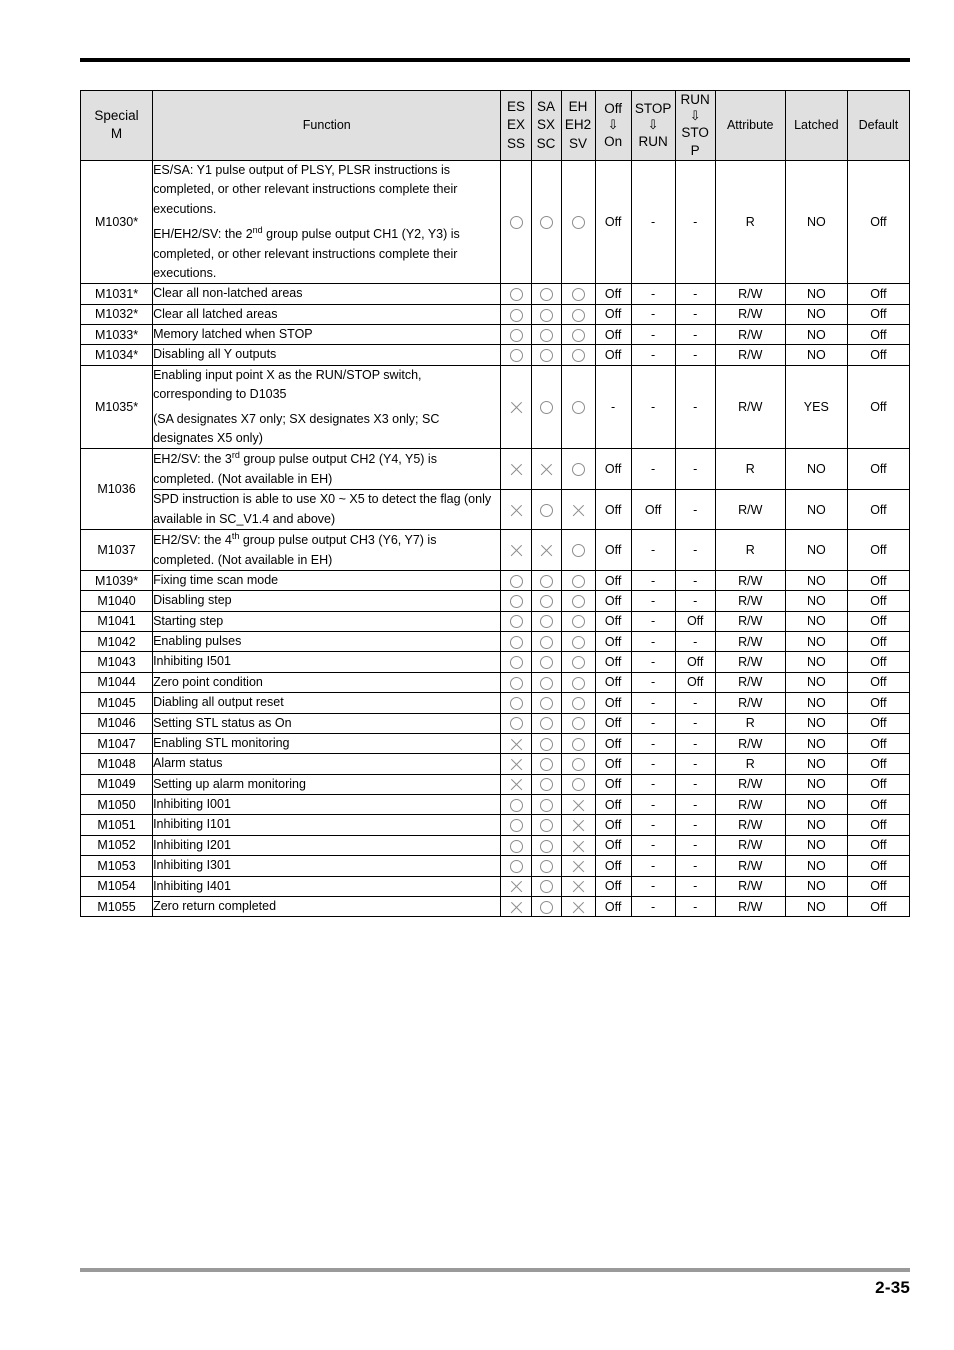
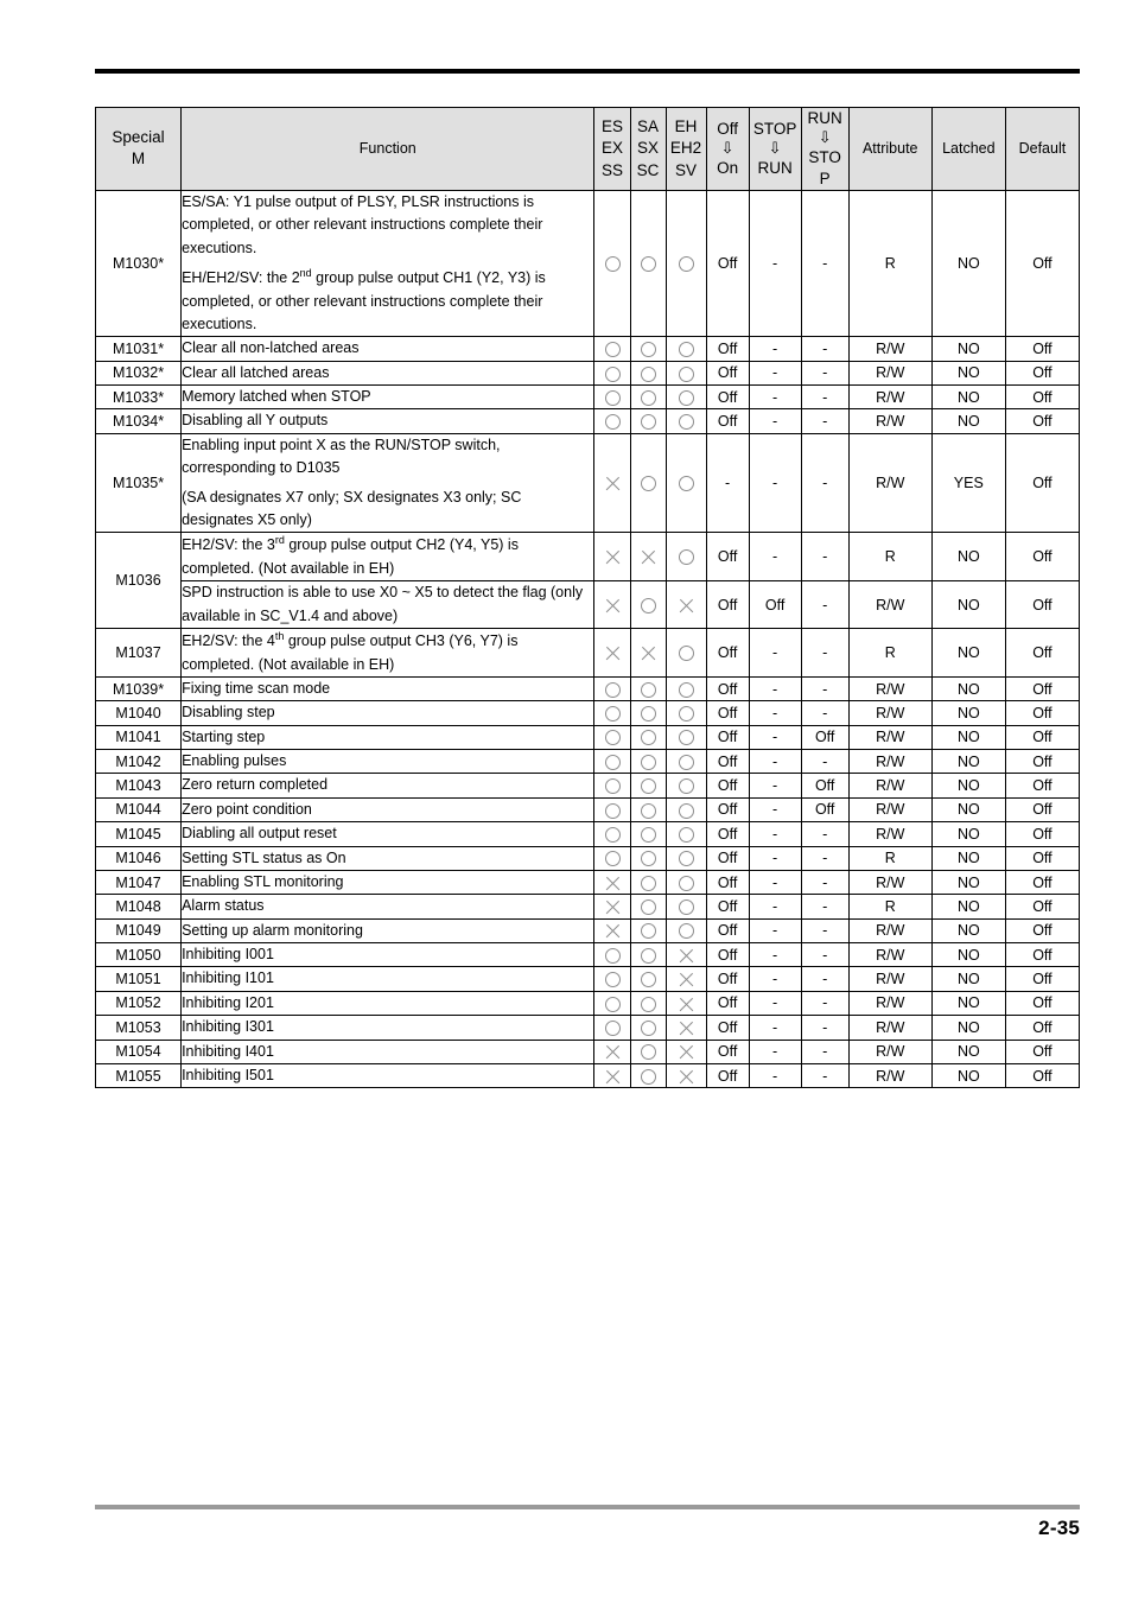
  Special M	Function	ES EX SS	SA SX SC	EH EH2 SV	Off ⇩ On	STOP ⇩ RUN	RUN ⇩ STO P	Attribute	Latched	Default
  M1030*	ES/SA: Y1 pulse output of PLSY, PLSR instructions is completed, or other relevant instructions complete their executions.EH/EH2/SV: the 2nd group pulse output CH1 (Y2, Y3) is completed, or other relevant instructions complete their executions.				Off	-	-	R	NO	Off
  M1031*	Clear all non-latched areas				Off	-	-	R/W	NO	Off
  M1032*	Clear all latched areas				Off	-	-	R/W	NO	Off
  M1033*	Memory latched when STOP				Off	-	-	R/W	NO	Off
  M1034*	Disabling all Y outputs				Off	-	-	R/W	NO	Off
  M1035*	Enabling input point X as the RUN/STOP switch, corresponding to D1035(SA designates X7 only; SX designates X3 only; SC designates X5 only)				-	-	-	R/W	YES	Off
  M1036	EH2/SV: the 3rd group pulse output CH2 (Y4, Y5) is completed. (Not available in EH)				Off	-	-	R	NO	Off
  SPD instruction is able to use X0 ~ X5 to detect the flag (only available in SC_V1.4 and above)				Off	Off	-	R/W	NO	Off
  M1037	EH2/SV: the 4th group pulse output CH3 (Y6, Y7) is completed. (Not available in EH)				Off	-	-	R	NO	Off
  M1039*	Fixing time scan mode				Off	-	-	R/W	NO	Off
  M1040	Disabling step				Off	-	-	R/W	NO	Off
  M1041	Starting step				Off	-	Off	R/W	NO	Off
  M1042	Enabling pulses				Off	-	-	R/W	NO	Off
- M1043	Inhibiting I501				Off	-	Off	R/W	NO	Off
+ M1043	Zero return completed				Off	-	Off	R/W	NO	Off
  M1044	Zero point condition				Off	-	Off	R/W	NO	Off
  M1045	Diabling all output reset				Off	-	-	R/W	NO	Off
  M1046	Setting STL status as On				Off	-	-	R	NO	Off
  M1047	Enabling STL monitoring				Off	-	-	R/W	NO	Off
  M1048	Alarm status				Off	-	-	R	NO	Off
  M1049	Setting up alarm monitoring				Off	-	-	R/W	NO	Off
  M1050	Inhibiting I001				Off	-	-	R/W	NO	Off
  M1051	Inhibiting I101				Off	-	-	R/W	NO	Off
  M1052	Inhibiting I201				Off	-	-	R/W	NO	Off
  M1053	Inhibiting I301				Off	-	-	R/W	NO	Off
  M1054	Inhibiting I401				Off	-	-	R/W	NO	Off
- M1055	Zero return completed				Off	-	-	R/W	NO	Off
+ M1055	Inhibiting I501				Off	-	-	R/W	NO	Off
  2-35
